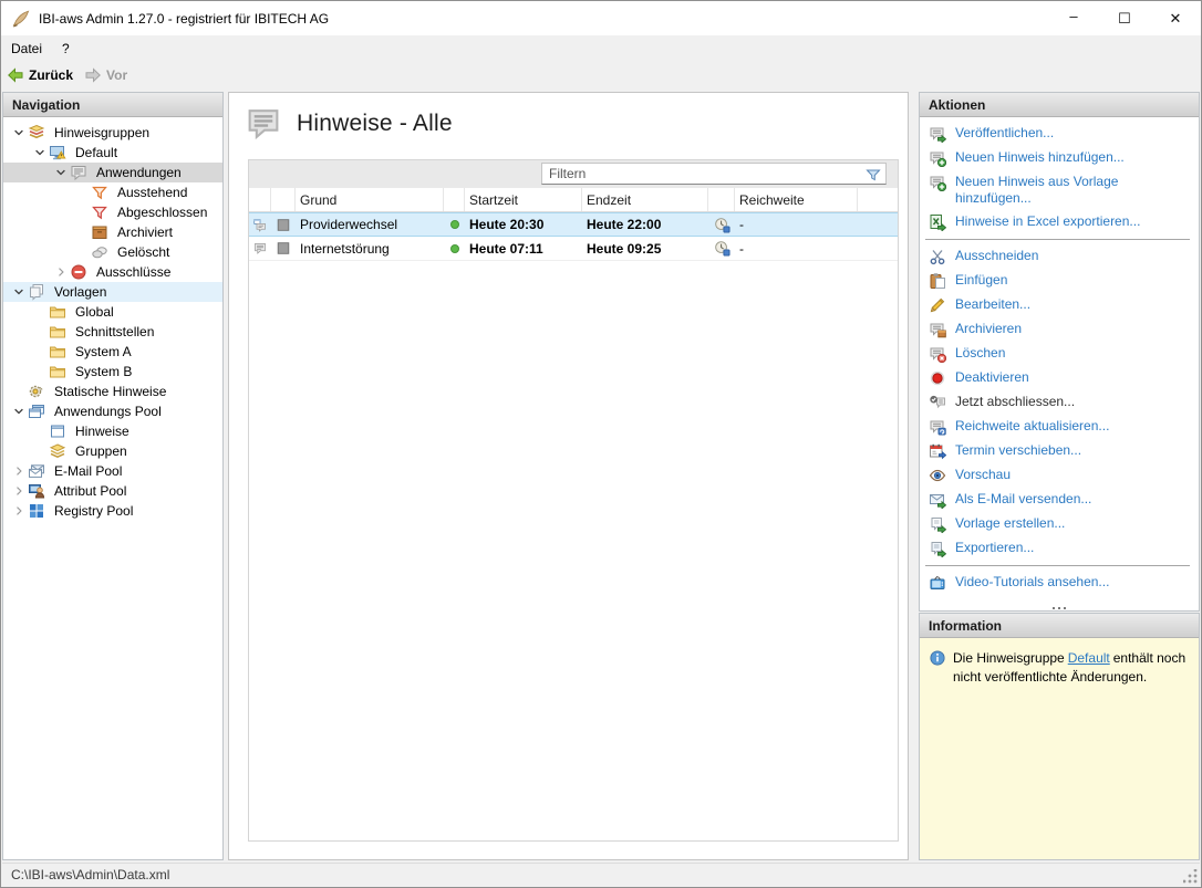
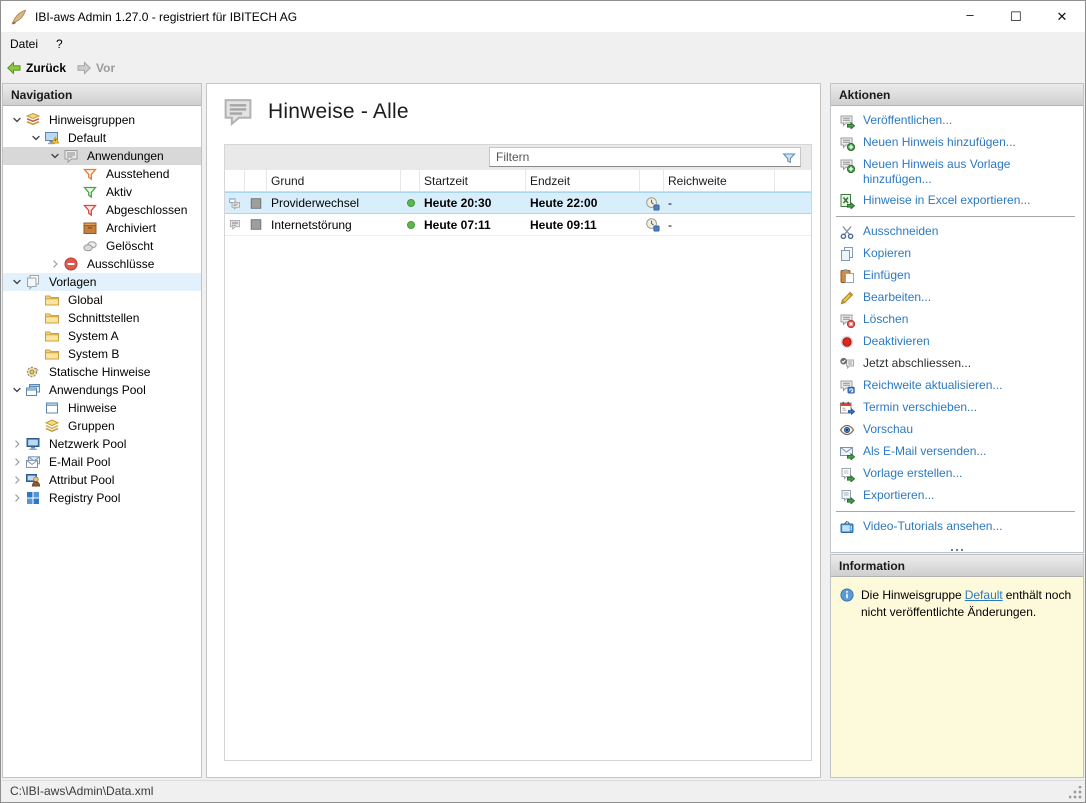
  IBI-aws Admin 1.27.0 - registriert für IBITECH AG
  –
  ☐
  ✕
  Datei
  ?
  Zurück
  Vor
  Navigation
  Hinweisgruppen
  Default
  Anwendungen
  Ausstehend
+ Aktiv
  Abgeschlossen
  Archiviert
  Gelöscht
  Ausschlüsse
  Vorlagen
  Global
  Schnittstellen
  System A
  System B
  Statische Hinweise
  Anwendungs Pool
  Hinweise
  Gruppen
+ Netzwerk Pool
  E-Mail Pool
  Attribut Pool
  Registry Pool
  Hinweise - Alle
  Filtern
  Grund
  Startzeit
  Endzeit
  Reichweite
  Providerwechsel
  Heute 20:30
  Heute 22:00
  -
  Internetstörung
  Heute 07:11
- Heute 09:25
+ Heute 09:11
  -
  Aktionen
  Veröffentlichen...
  Neuen Hinweis hinzufügen...
  Neuen Hinweis aus Vorlage hinzufügen...
  Hinweise in Excel exportieren...
  Ausschneiden
+ Kopieren
  Einfügen
  Bearbeiten...
- Archivieren
  Löschen
  Deaktivieren
  Jetzt abschliessen...
  Reichweite aktualisieren...
  Termin verschieben...
  Vorschau
  Als E-Mail versenden...
  Vorlage erstellen...
  Exportieren...
  Video-Tutorials ansehen...
  Information
  Die Hinweisgruppe Default enthält noch nicht veröffentlichte Änderungen.
  C:\IBI-aws\Admin\Data.xml
